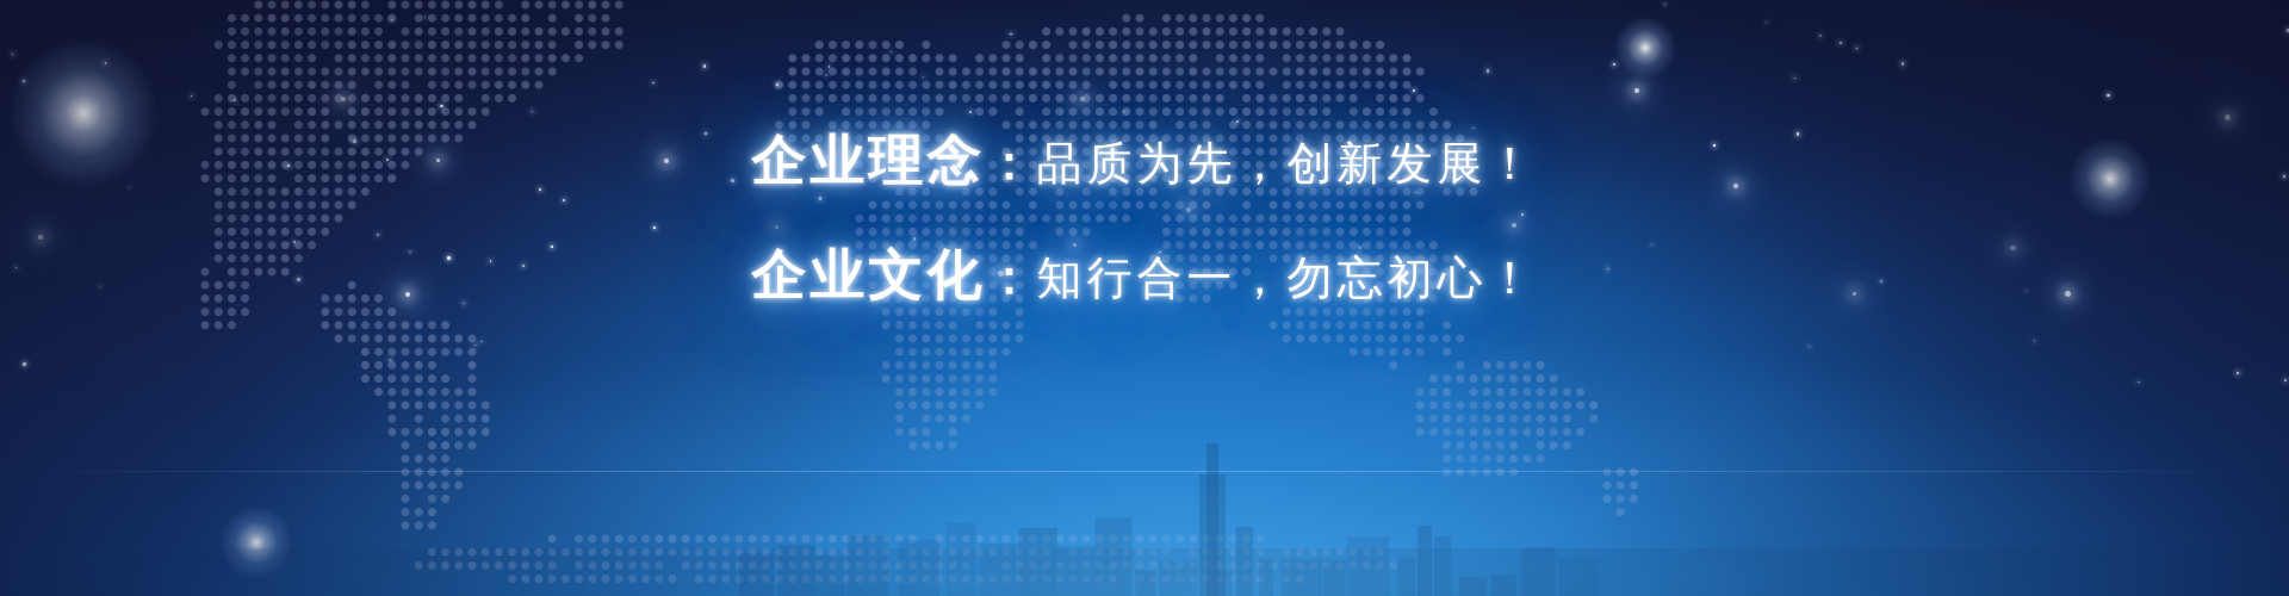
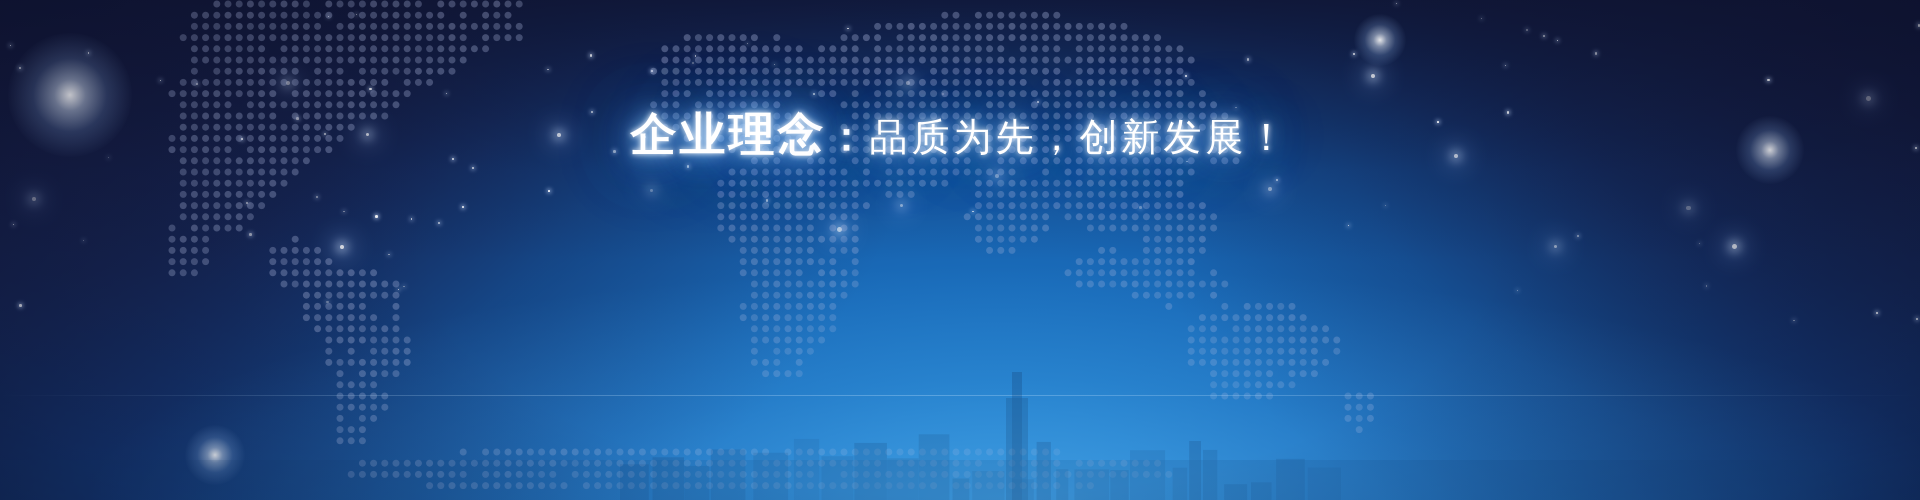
  企业理念：品质为先，创新发展！
- 企业文化：知行合一，勿忘初心！
